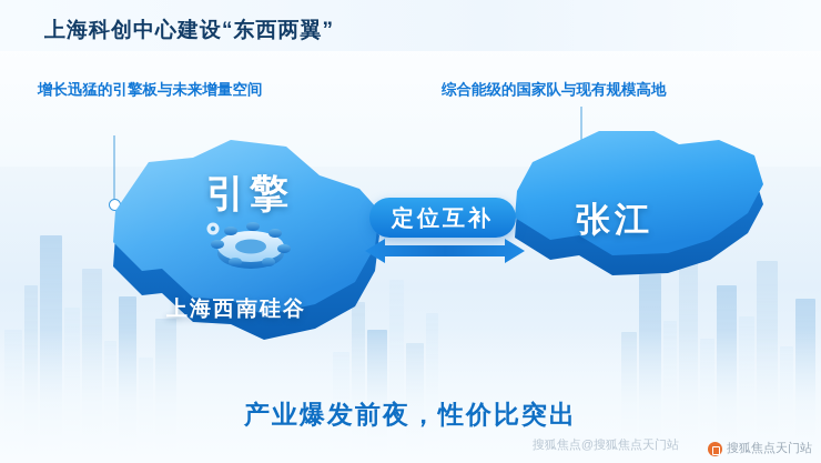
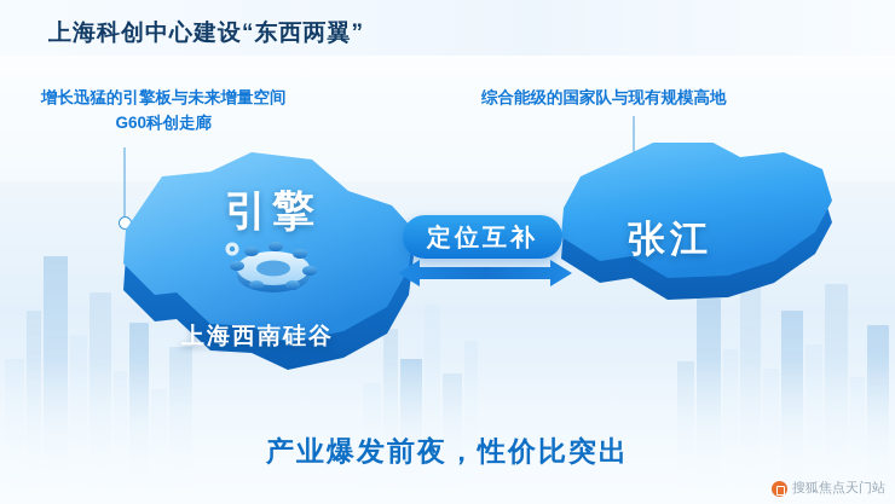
  上海科创中心建设“东西两翼”
  增长迅猛的引擎板与未来增量空间
+ G60科创走廊
  综合能级的国家队与现有规模高地
  引擎
  上海西南硅谷
  张江
  定位互补
  产业爆发前夜，性价比突出
- 搜狐焦点@搜狐焦点天门站
  搜狐焦点天门站
